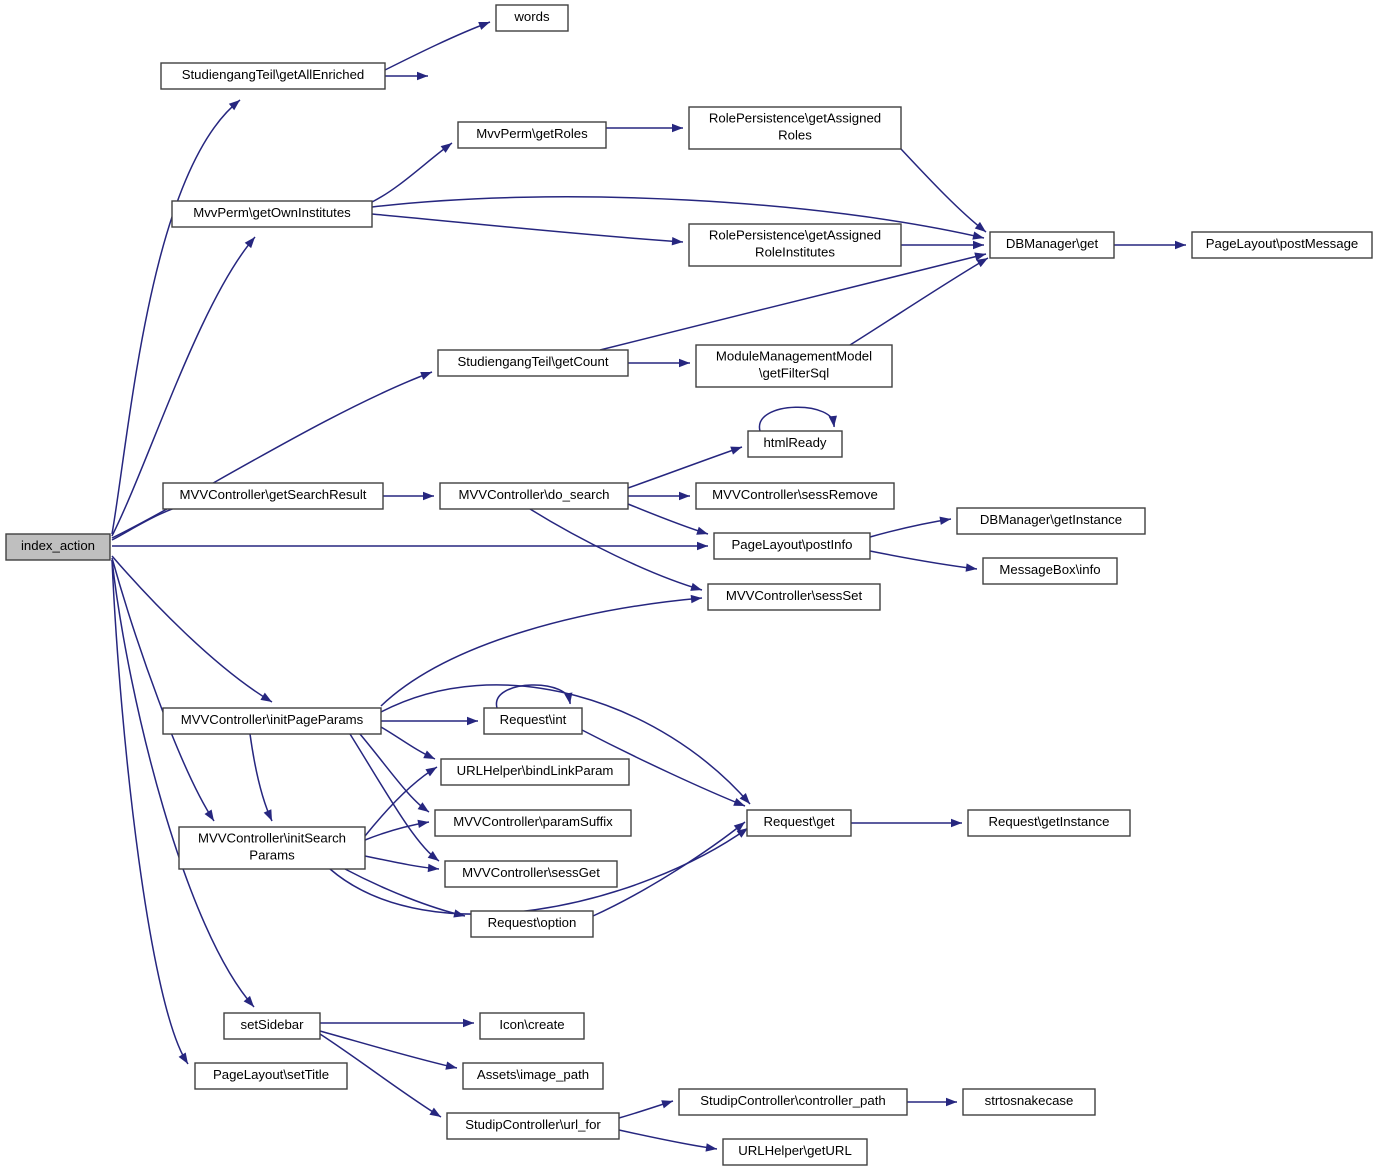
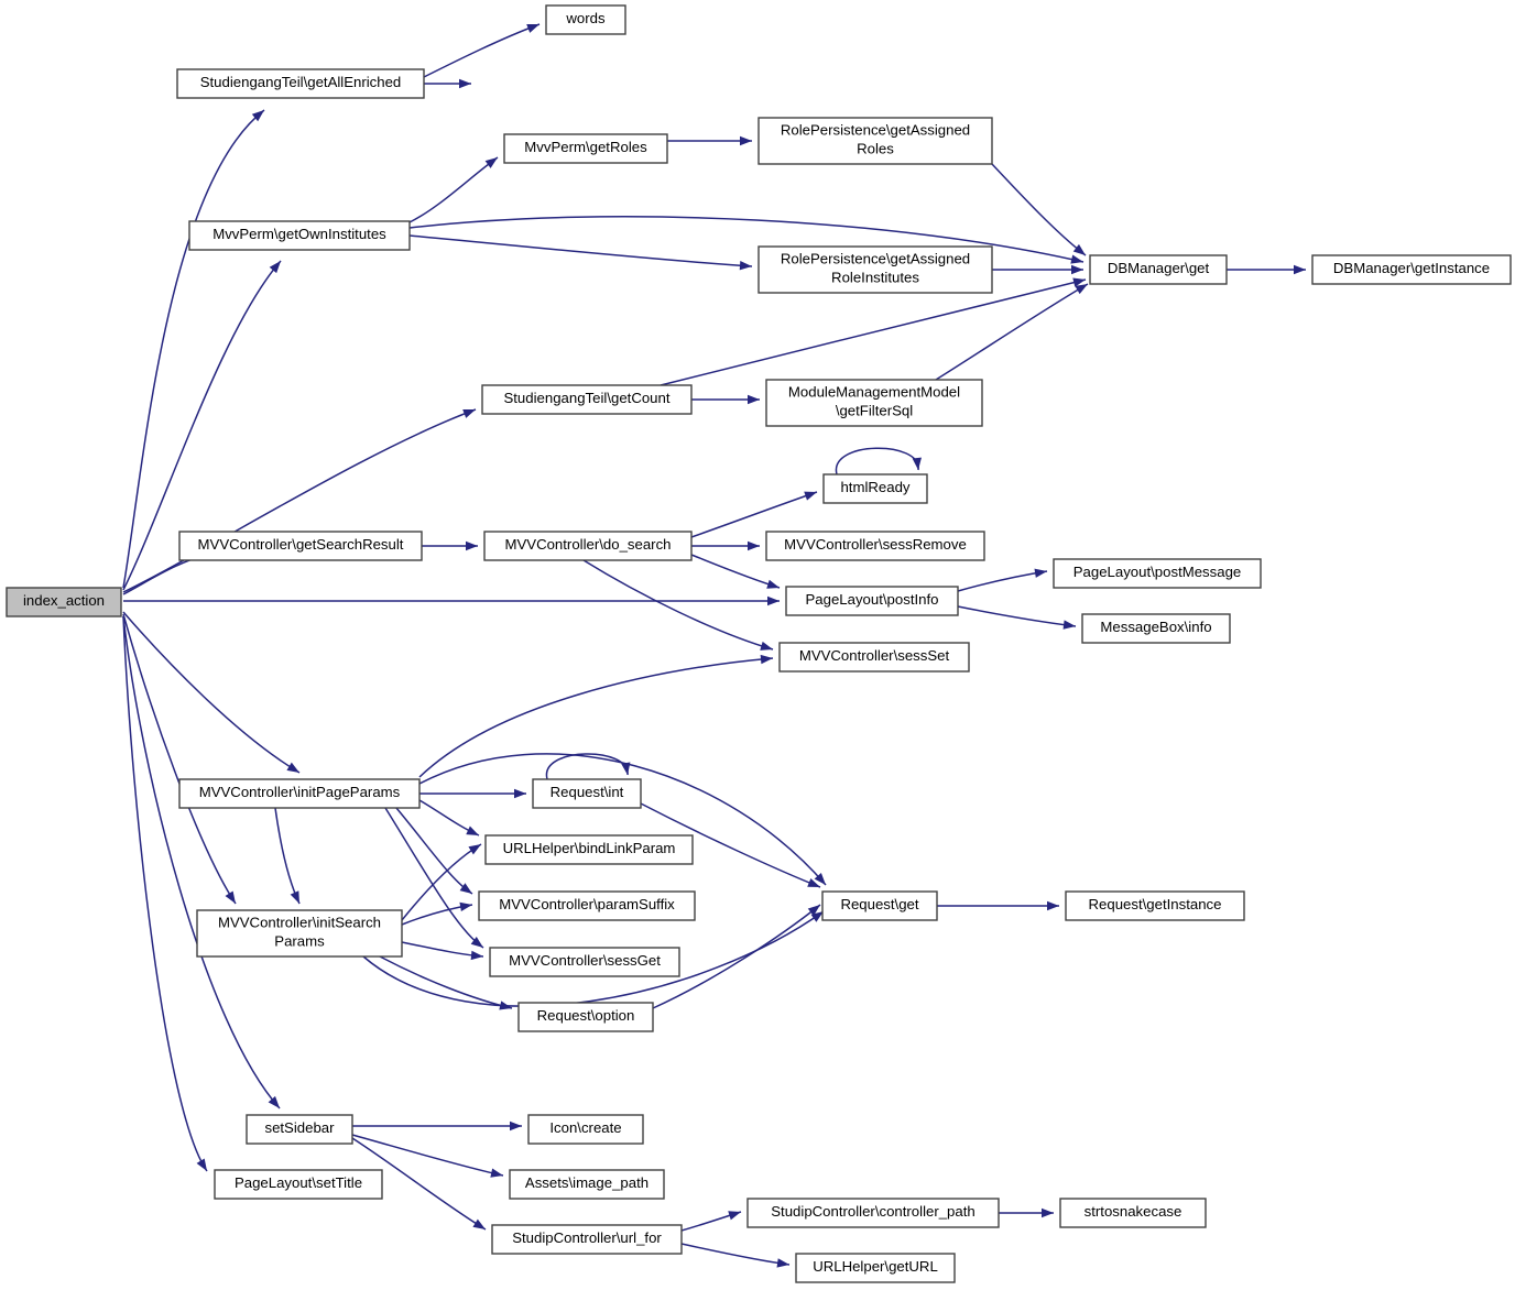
  index_action
  words
  StudiengangTeil\getAllEnriched
  MvvPerm\getRoles
  RolePersistence\getAssigned Roles
  MvvPerm\getOwnInstitutes
  RolePersistence\getAssigned RoleInstitutes
  DBManager\get
- PageLayout\postMessage
+ DBManager\getInstance
  StudiengangTeil\getCount
  ModuleManagementModel \getFilterSql
  htmlReady
  MVVController\getSearchResult
  MVVController\do_search
  MVVController\sessRemove
- DBManager\getInstance
+ PageLayout\postMessage
  PageLayout\postInfo
  MessageBox\info
  MVVController\sessSet
  MVVController\initPageParams
  Request\int
  URLHelper\bindLinkParam
  MVVController\paramSuffix
  MVVController\initSearch Params
  Request\get
  Request\getInstance
  MVVController\sessGet
  Request\option
  setSidebar
  Icon\create
  Assets\image_path
  PageLayout\setTitle
  StudipController\url_for
  StudipController\controller_path
  strtosnakecase
  URLHelper\getURL
